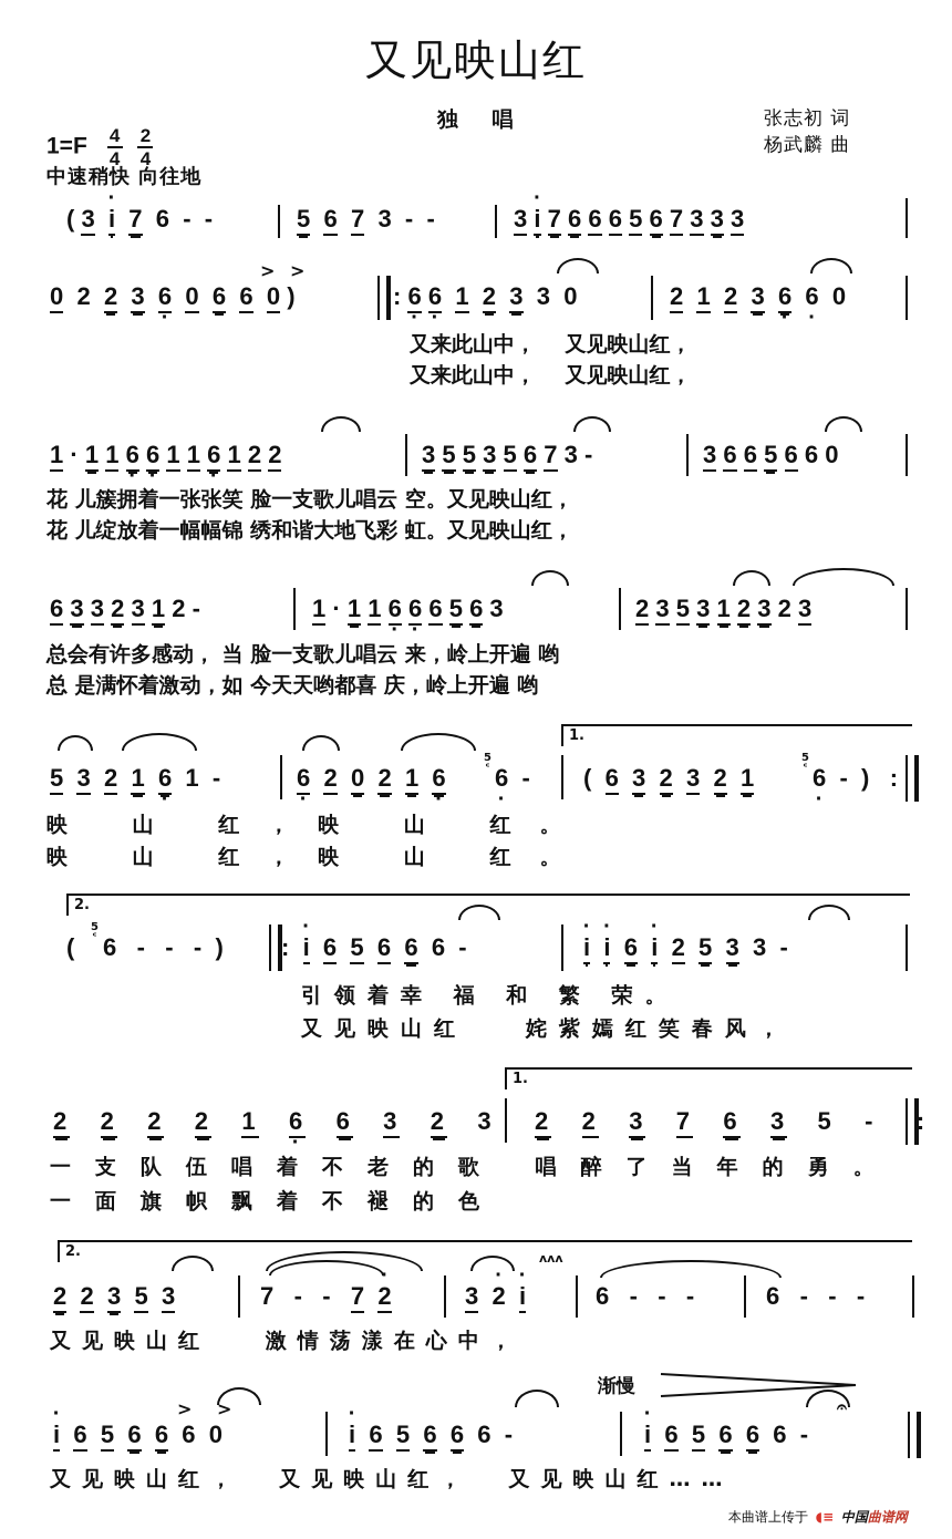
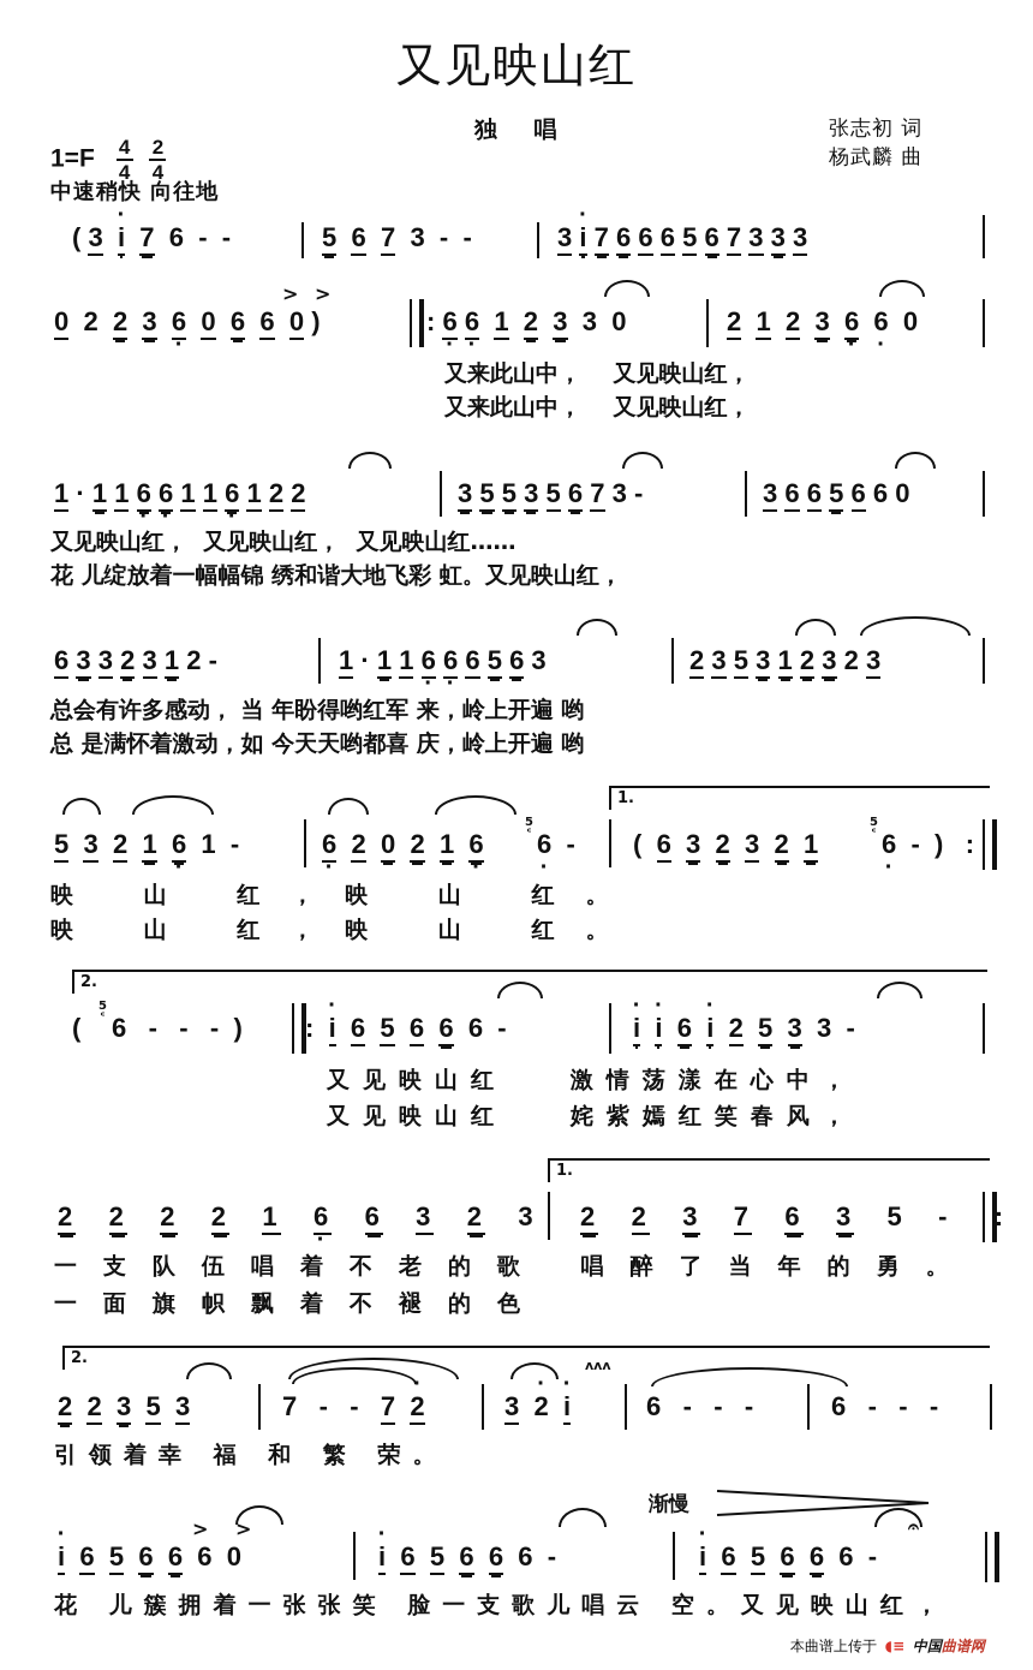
  又见映山红
  独 唱
  张志初 词
  杨武麟 曲
  1=F
  4
  4
  2
  4
  中速稍快 向往地
  ( 3 i 7 6 - -
  5 6 7 3 - -
  3 i 7 6 6 6 5 6 7 3 3 3
  >
  >
  0 2 2 3 6 0 6 6 0 )
  : 6 6 1 2 3 3 0
  2 1 2 3 6 6 0
  又来此山中， 又见映山红，
  又来此山中， 又见映山红，
  1 · 1 1 6 6 1 1 6 1 2 2
  3 5 5 3 5 6 7 3 -
  3 6 6 5 6 6 0
- 花 儿簇拥着一张张笑 脸一支歌儿唱云 空。又见映山红，
+ 又见映山红， 又见映山红， 又见映山红……
  花 儿绽放着一幅幅锦 绣和谐大地飞彩 虹。又见映山红，
  6 3 3 2 3 1 2 -
  1 · 1 1 6 6 6 5 6 3
  2 3 5 3 1 2 3 2 3
- 总会有许多感动， 当 脸一支歌儿唱云 来，岭上开遍 哟
+ 总会有许多感动， 当 年盼得哟红军 来，岭上开遍 哟
  总 是满怀着激动，如 今天天哟都喜 庆，岭上开遍 哟
  5 3 2 1 6 1 -
  6 2 0 2 1 6
  5
  ᶜ
  6 -
  1.
  ( 6 3 2 3 2 1
  5
  ᶜ
  6 - ) :
  映 山 红，映 山 红。
  映 山 红，映 山 红。
  2.
  (
  5
  ᶜ
  6 - - - )
  : i 6 5 6 6 6 -
  i i 6 i 2 5 3 3 -
- 引领着幸 福 和 繁 荣。
+ 又见映山红 激情荡漾在心中，
  又见映山红 姹紫嫣红笑春风，
  2 2 2 2 1 6 6 3 2 3
  1.
  2 2 3 7 6 3 5 - :
  一支队伍唱着不老的歌 唱醉了当年的勇。
  一面旗帜飘着不褪的色
  2.
  2 2 3 5 3
  7 - - 7 2
  ʌʌʌ
  3 2 i
  6 - - -
  6 - - -
- 又见映山红 激情荡漾在心中，
+ 引领着幸 福 和 繁 荣。
  渐慢
  >
  >
  i 6 5 6 6 6 0
  i 6 5 6 6 6 -
  𝄐
  i 6 5 6 6 6 -
- 又见映山红， 又见映山红， 又见映山红……
+ 花 儿簇拥着一张张笑 脸一支歌儿唱云 空。又见映山红，
  本曲谱上传于 ◖≡ 中国曲谱网
